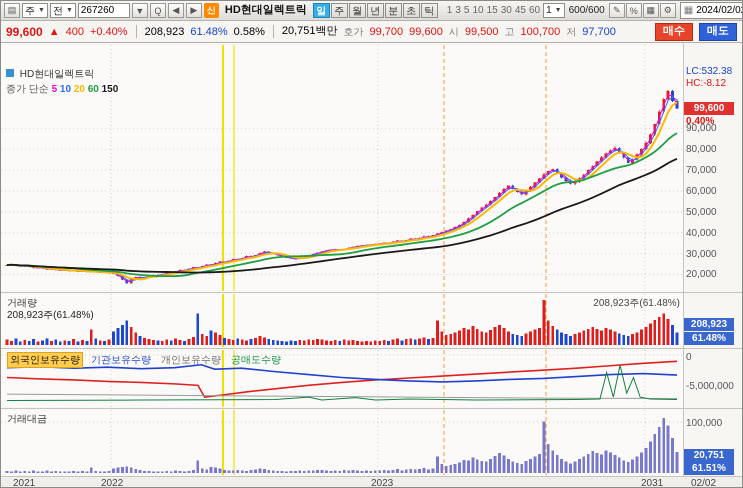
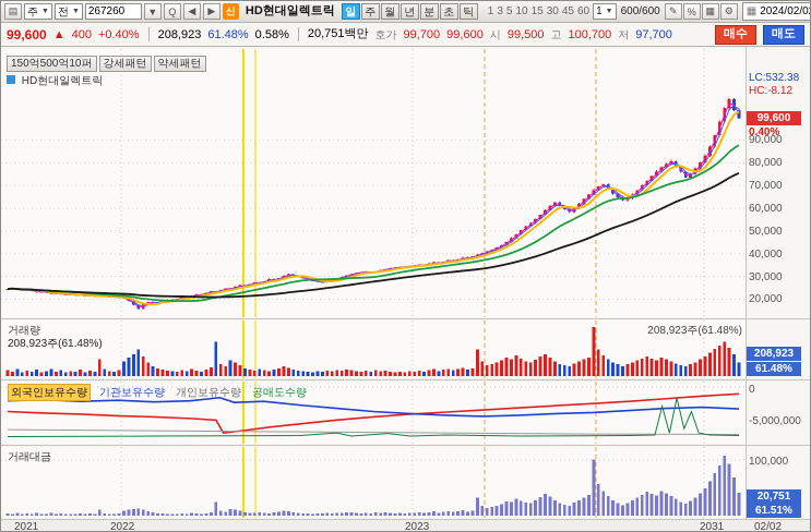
  ▤
  주
  전
  267260
  ▼
  Q
  ◀
  ▶
  신
  HD현대일렉트릭
  일
  주
  월
  년
  분
  초
  틱
  1
  3
  5
  10
  15
  30
  45
  60
  1
  600/600
  ✎
  %
  ▦
  ⚙
  ▦
  2024/02/0
  99,600
  ▲
  400
  +0.40%
  208,923
  61.48%
  0.58%
  20,751백만
  호가
  99,700
  99,600
  시
  99,500
  고
  100,700
  저
  97,700
  매수
  매도
+ 150억500억10퍼 강세패턴 약세패턴
  HD현대일렉트릭
- 종가 단순 5 10 20 60 150
  거래량
  208,923주(61.48%)
  208,923주(61.48%)
  외국인보유수량 기관보유수량 개인보유수량 공매도수량
  거래대금
  LC:532.38
  HC:-8.12
  90,000
  80,000
  70,000
  60,000
  50,000
  40,000
  30,000
  20,000
  99,600
  0.40%
  208,923
  61.48%
  0
  -5,000,000
  100,000
  20,751
  61.51%
  2021
  2022
  2023
  2031
  02/02
